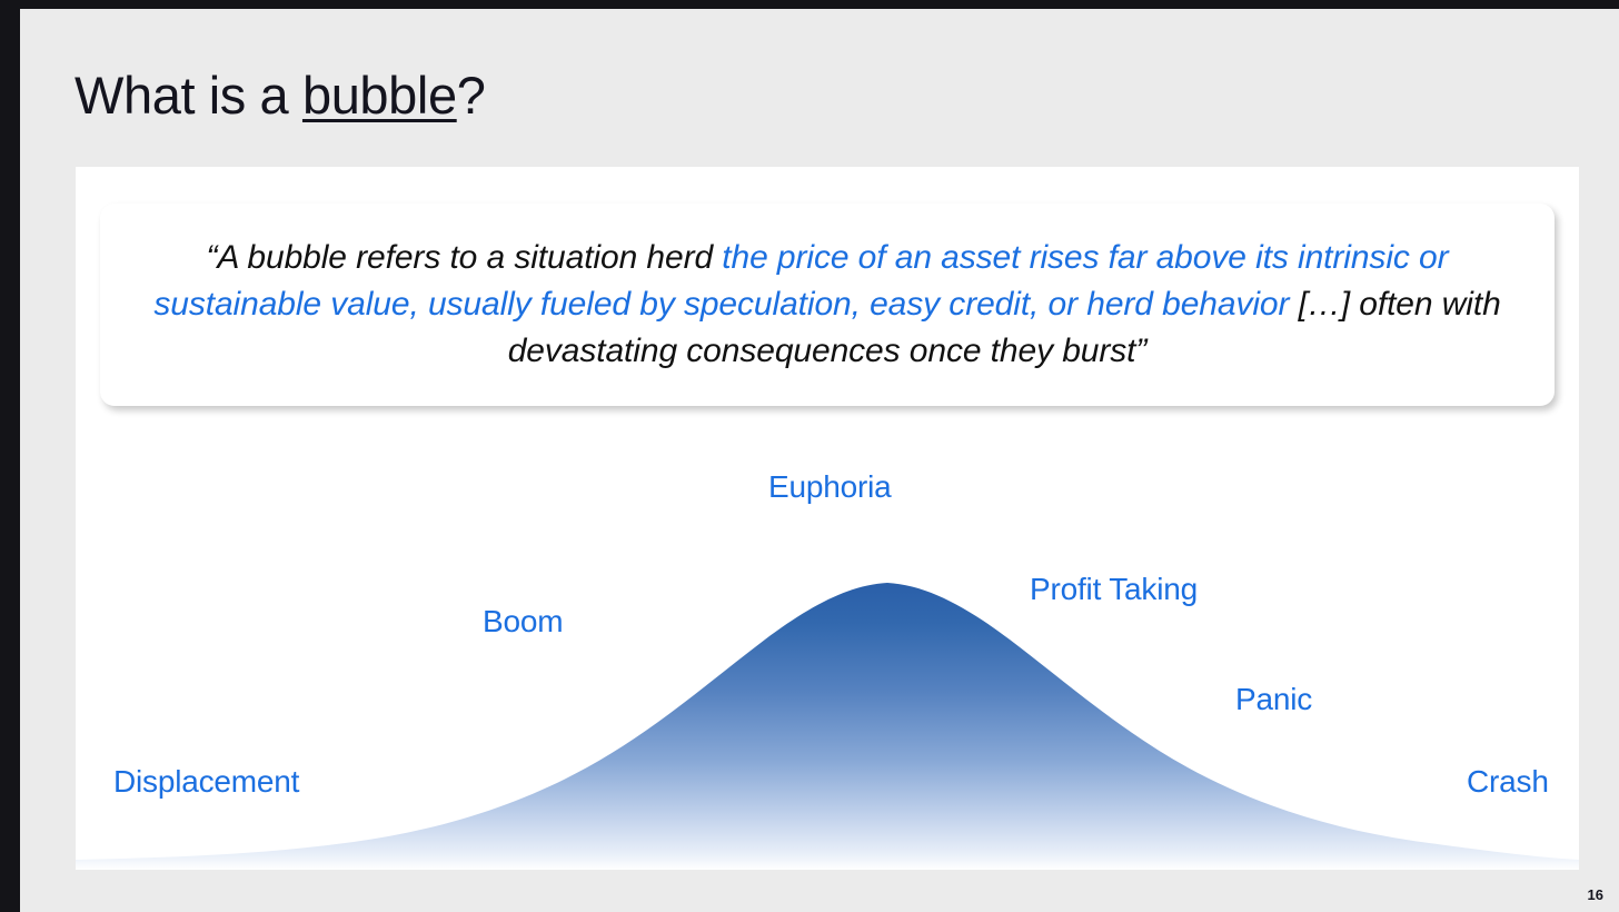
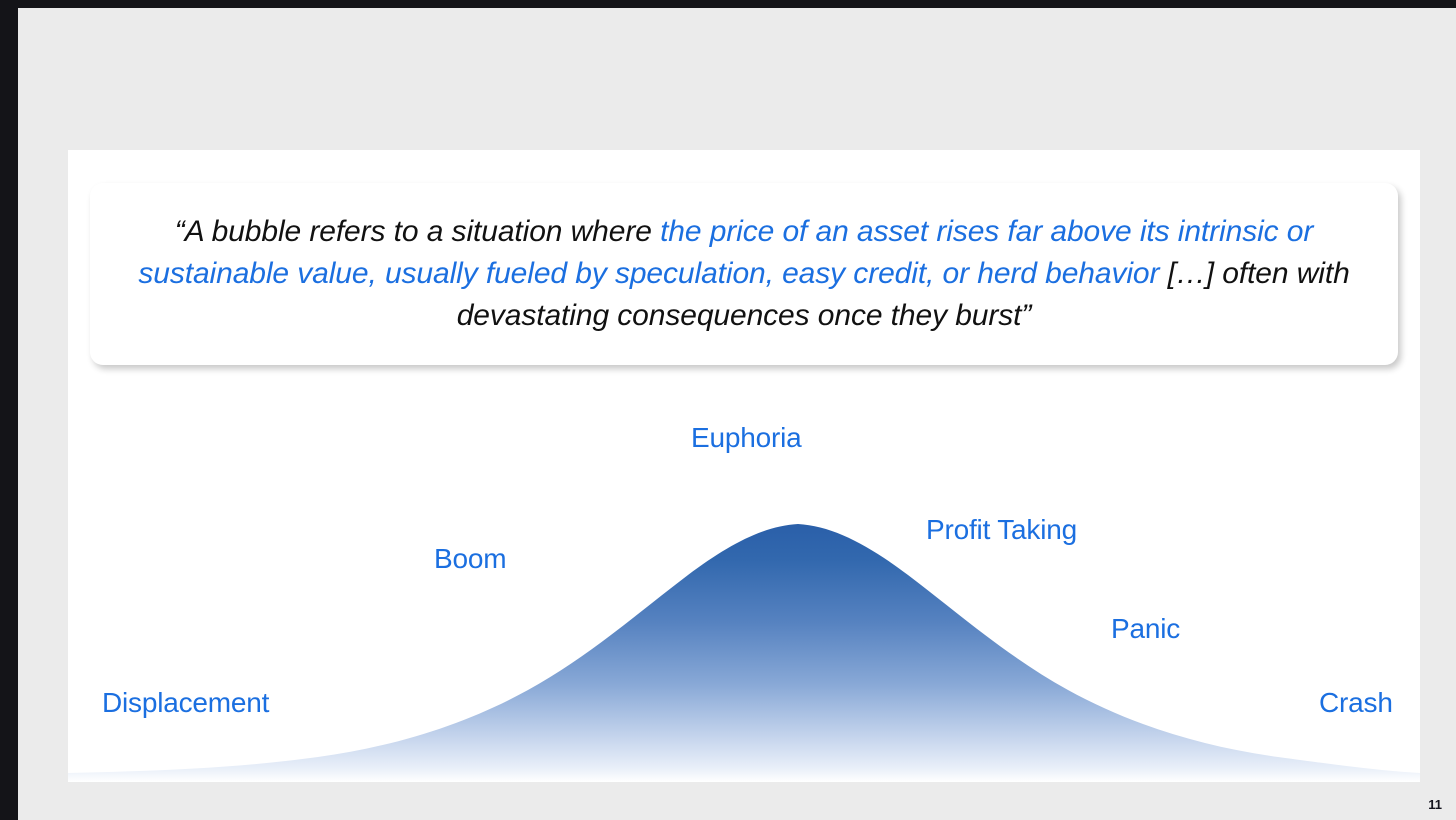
- What is a bubble?
- “A bubble refers to a situation herd the price of an asset rises far above its intrinsic or sustainable value, usually fueled by speculation, easy credit, or herd behavior […] often with devastating consequences once they burst”
+ “A bubble refers to a situation where the price of an asset rises far above its intrinsic or sustainable value, usually fueled by speculation, easy credit, or herd behavior […] often with devastating consequences once they burst”
  Displacement
  Boom
  Euphoria
  Profit Taking
  Panic
  Crash
- 16
+ 11
